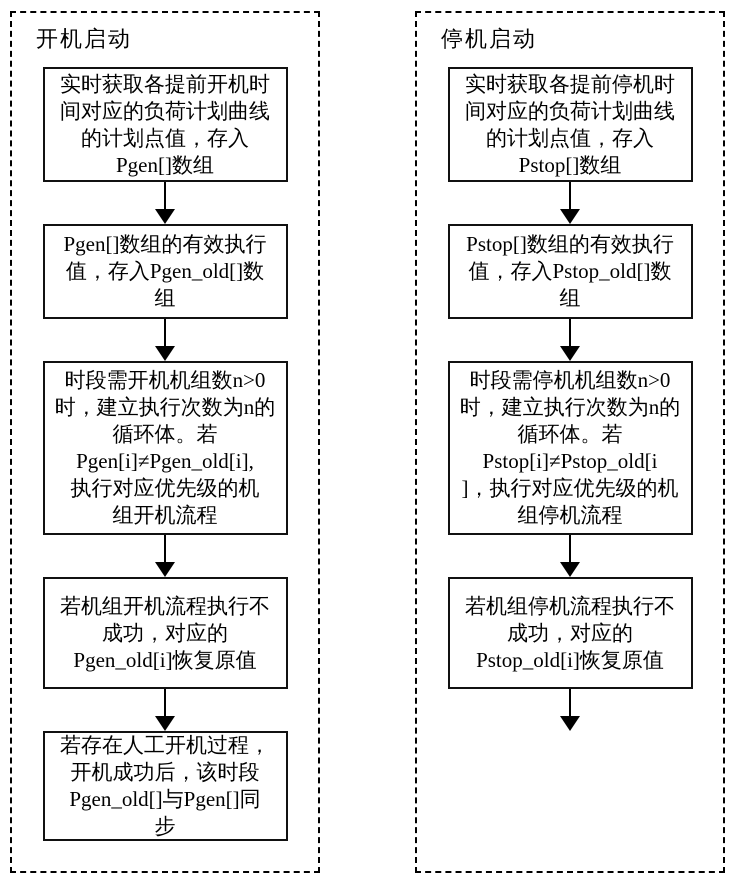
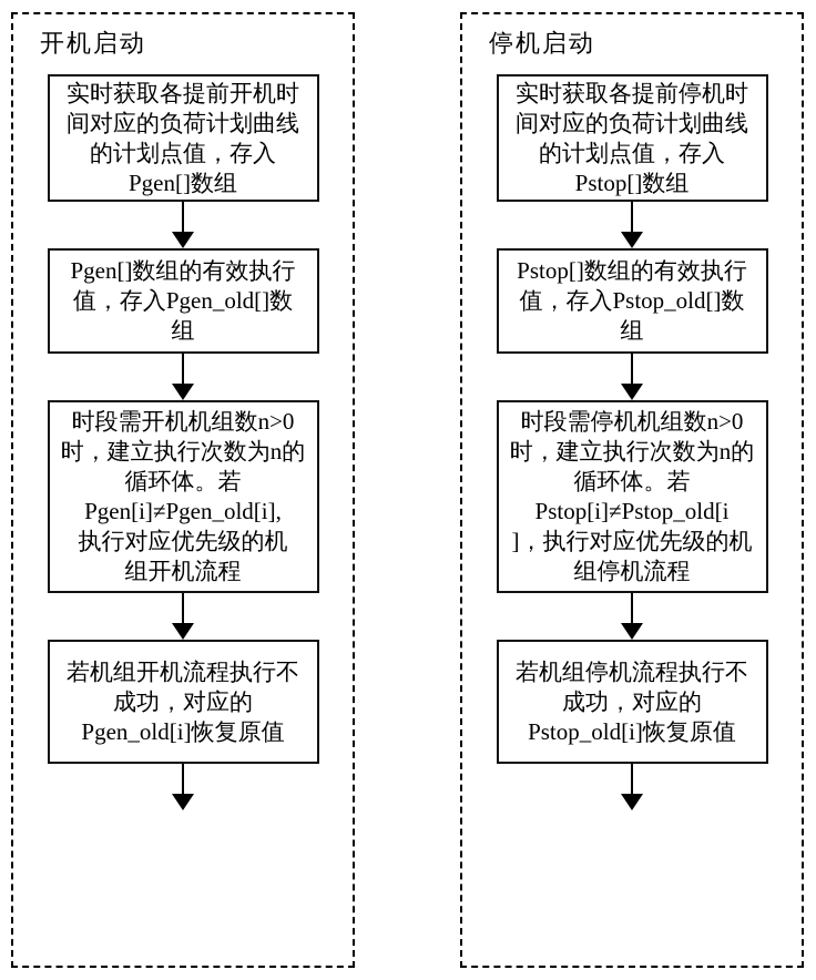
  开机启动
  实时获取各提前开机时
  间对应的负荷计划曲线
  的计划点值，存入
  Pgen[]数组
  Pgen[]数组的有效执行
  值，存入Pgen_old[]数
  组
  时段需开机机组数n>0
  时，建立执行次数为n的
  循环体。若
  Pgen[i]≠Pgen_old[i],
  执行对应优先级的机
  组开机流程
  若机组开机流程执行不
  成功，对应的
  Pgen_old[i]恢复原值
- 若存在人工开机过程，
- 开机成功后，该时段
- Pgen_old[]与Pgen[]同
- 步
  停机启动
  实时获取各提前停机时
  间对应的负荷计划曲线
  的计划点值，存入
  Pstop[]数组
  Pstop[]数组的有效执行
  值，存入Pstop_old[]数
  组
  时段需停机机组数n>0
  时，建立执行次数为n的
  循环体。若
  Pstop[i]≠Pstop_old[i
  ]，执行对应优先级的机
  组停机流程
  若机组停机流程执行不
  成功，对应的
  Pstop_old[i]恢复原值
